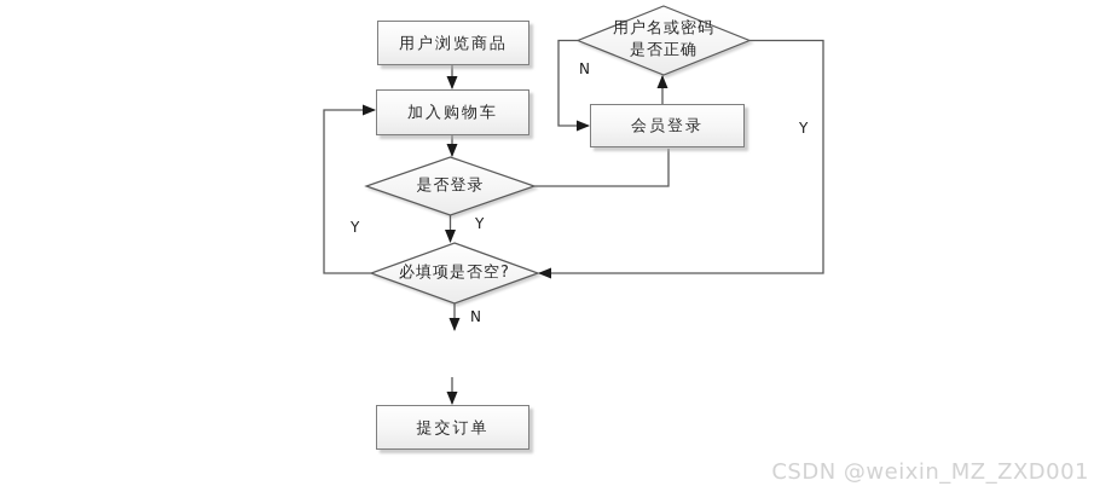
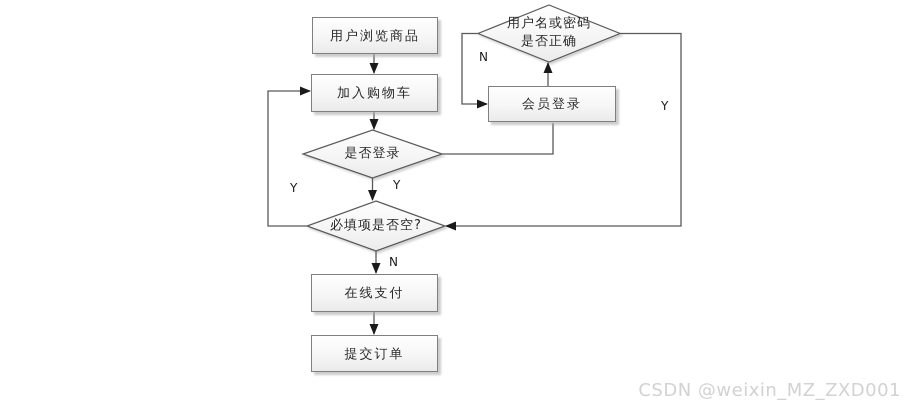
  用户浏览商品
  加入购物车
  会员登录
+ 在线支付
  提交订单
  用户名或密码
  是否正确
  是否登录
  必填项是否空?
  N
  Y
  Y
  Y
  N
  CSDN @weixin_MZ_ZXD001
